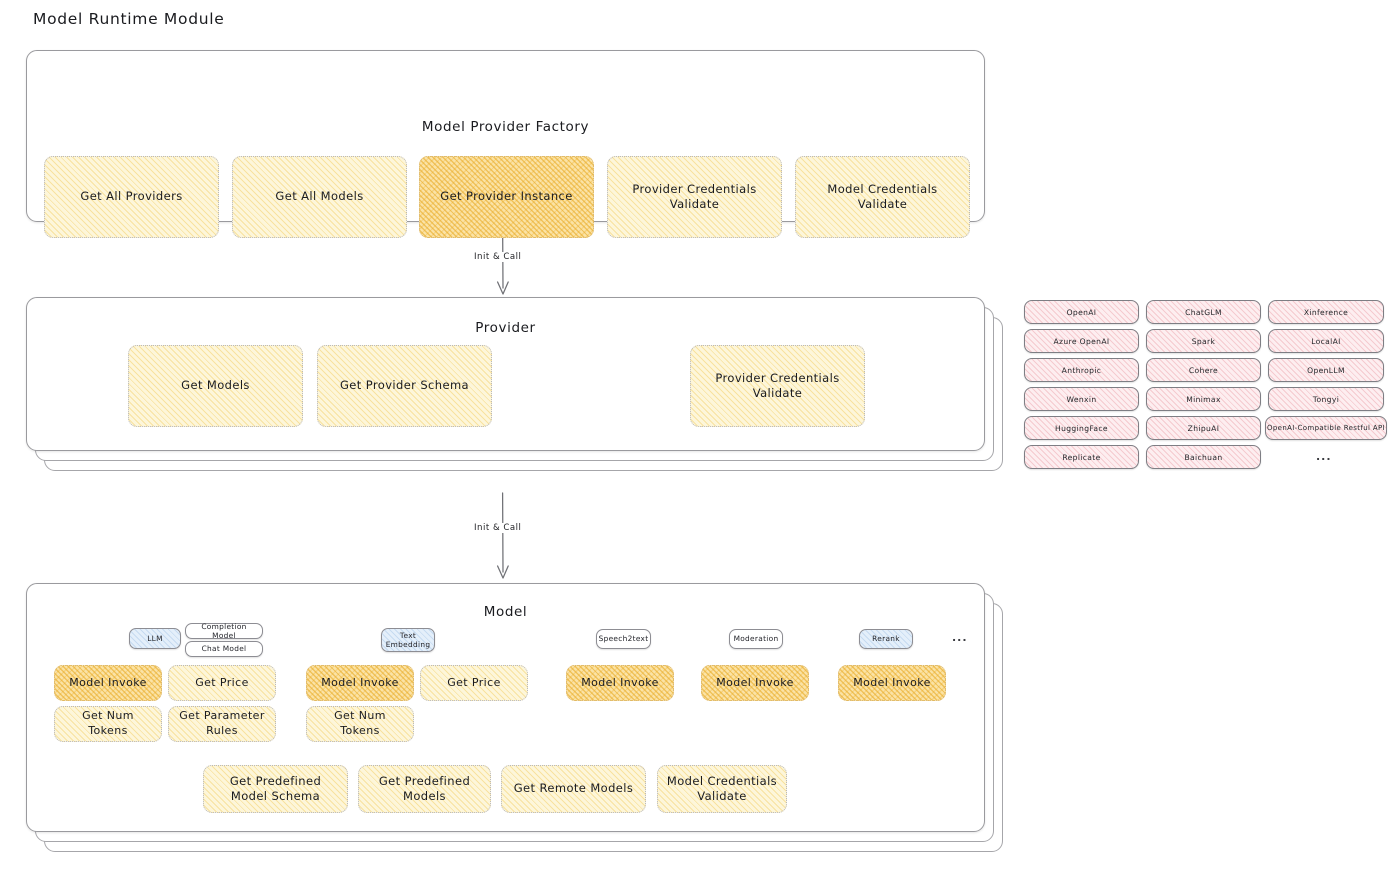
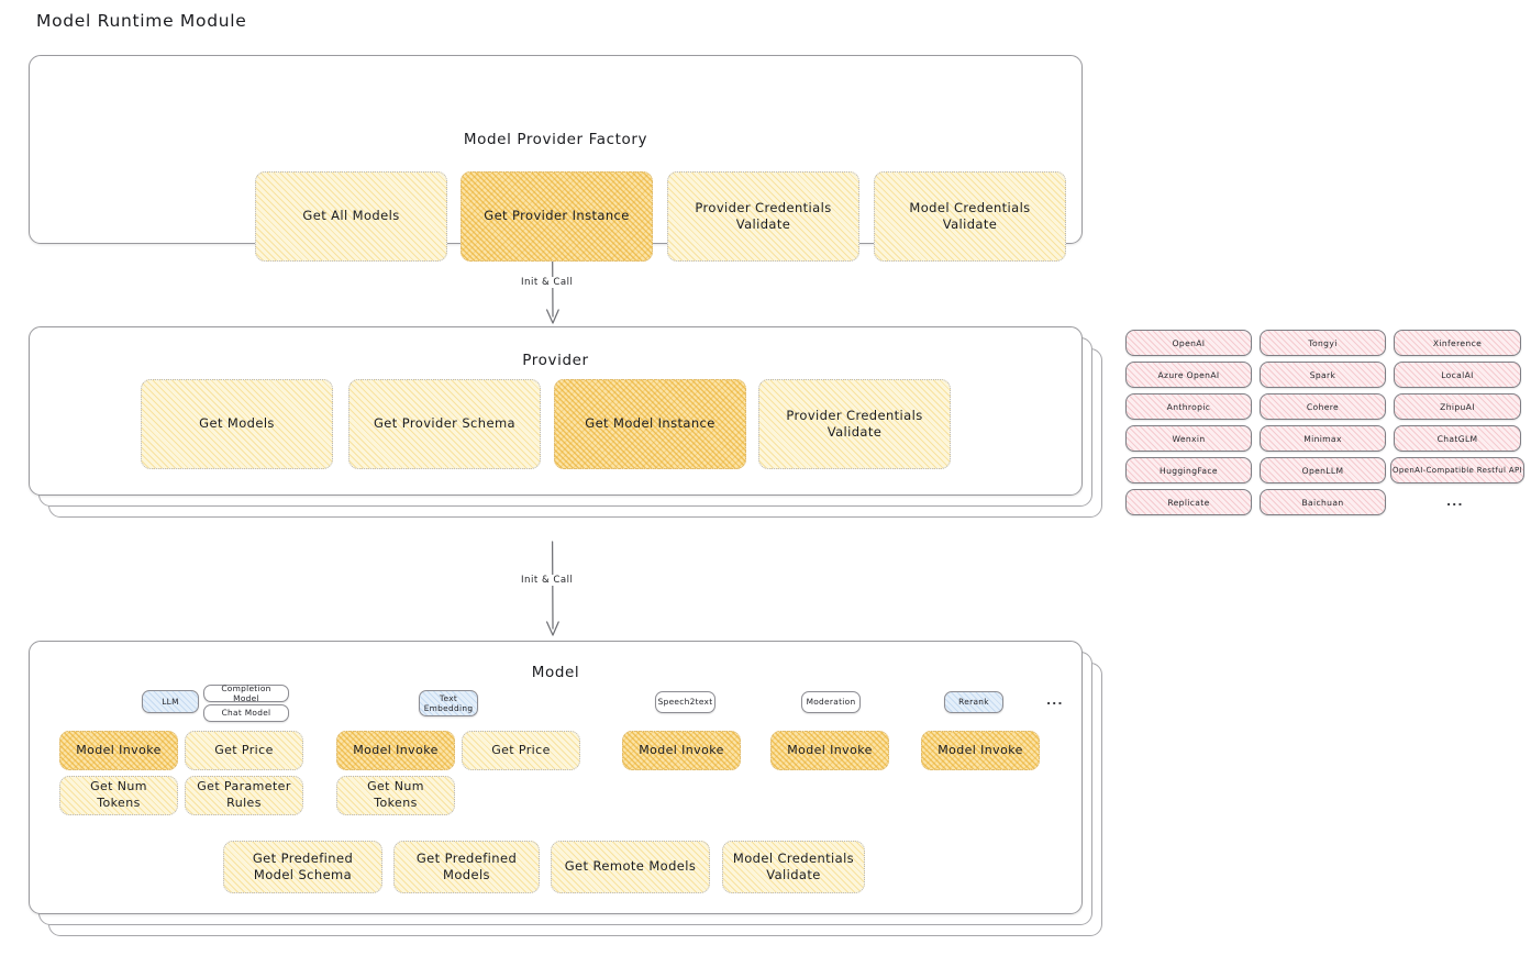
  Model Runtime Module
  Model Provider Factory
- Get All Providers
  Get All Models
  Get Provider Instance
  Provider Credentials Validate
  Model Credentials Validate
  Init & Call
  Provider
  Get Models
  Get Provider Schema
+ Get Model Instance
  Provider Credentials Validate
  OpenAI
  Azure OpenAI
  Anthropic
  Wenxin
  HuggingFace
  Replicate
- ChatGLM
+ Tongyi
  Spark
  Cohere
  Minimax
- ZhipuAI
+ OpenLLM
  Baichuan
  Xinference
  LocalAI
- OpenLLM
+ ZhipuAI
- Tongyi
+ ChatGLM
  OpenAI-Compatible Restful API
  ...
  Init & Call
  Model
  LLM
  Completion Model
  Chat Model
  Model Invoke
  Get Price
  Get Num Tokens
  Get Parameter Rules
  Text Embedding
  Model Invoke
  Get Price
  Get Num Tokens
  Speech2text
  Model Invoke
  Moderation
  Model Invoke
  Rerank
  Model Invoke
  ...
  Get Predefined Model Schema
  Get Predefined Models
  Get Remote Models
  Model Credentials Validate
